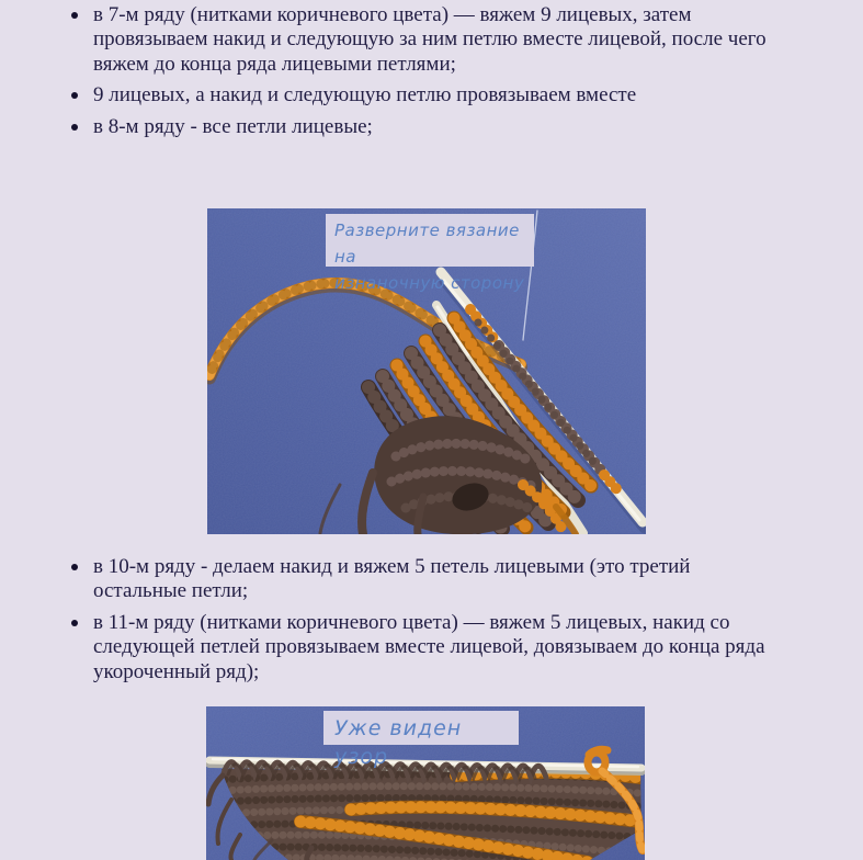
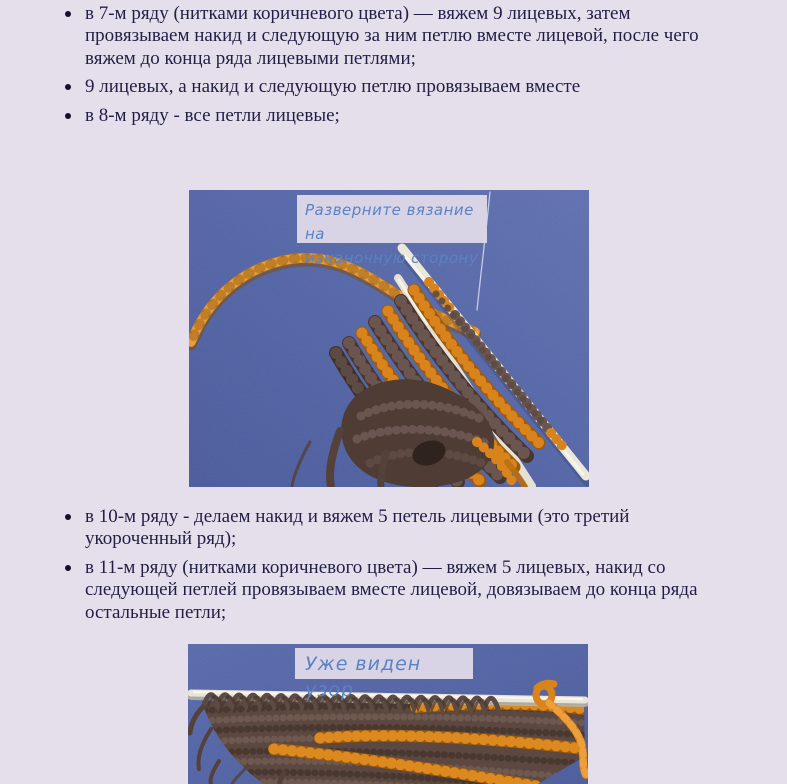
  в 7-м ряду (нитками коричневого цвета) — вяжем 9 лицевых, затем
  провязываем накид и следующую за ним петлю вместе лицевой, после чего
  вяжем до конца ряда лицевыми петлями;
  9 лицевых, а накид и следующую петлю провязываем вместе
  в 8-м ряду - все петли лицевые;
  Разверните вязание на
  изнаночную сторону
  в 10-м ряду - делаем накид и вяжем 5 петель лицевыми (это третий
- остальные петли;
+ укороченный ряд);
  в 11-м ряду (нитками коричневого цвета) — вяжем 5 лицевых, накид со
  следующей петлей провязываем вместе лицевой, довязываем до конца ряда
- укороченный ряд);
+ остальные петли;
  Уже виден узор
